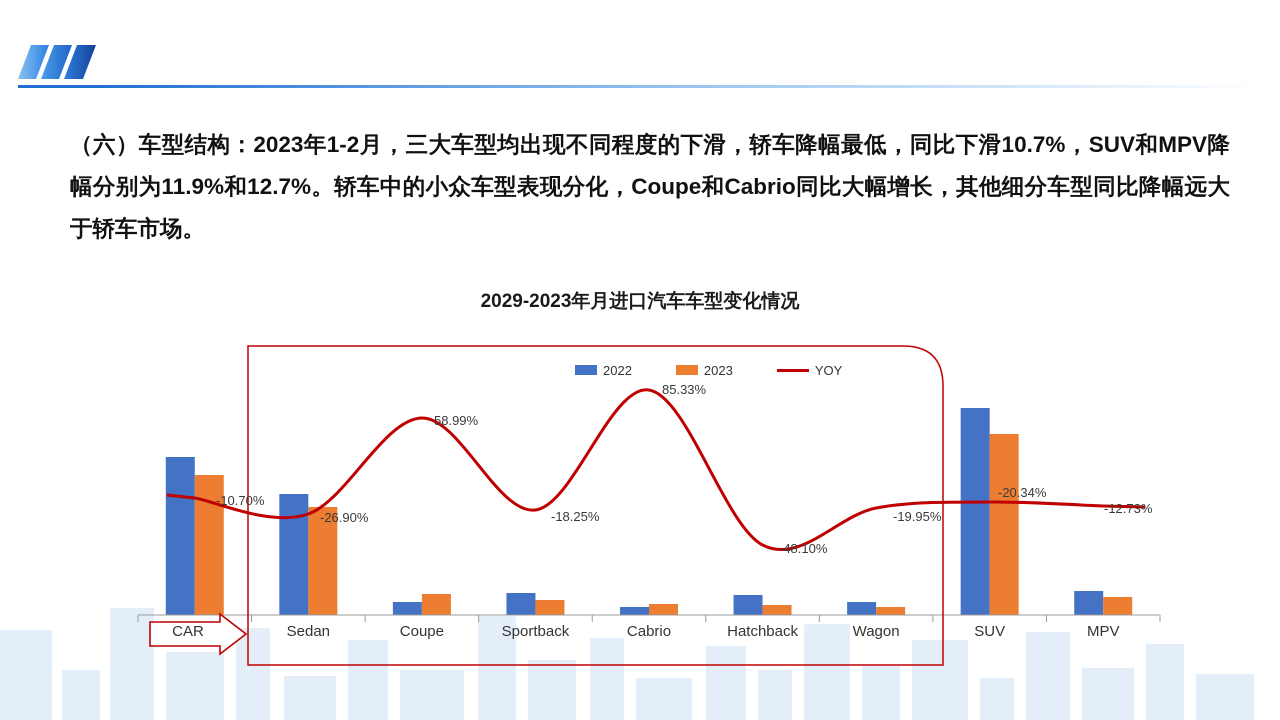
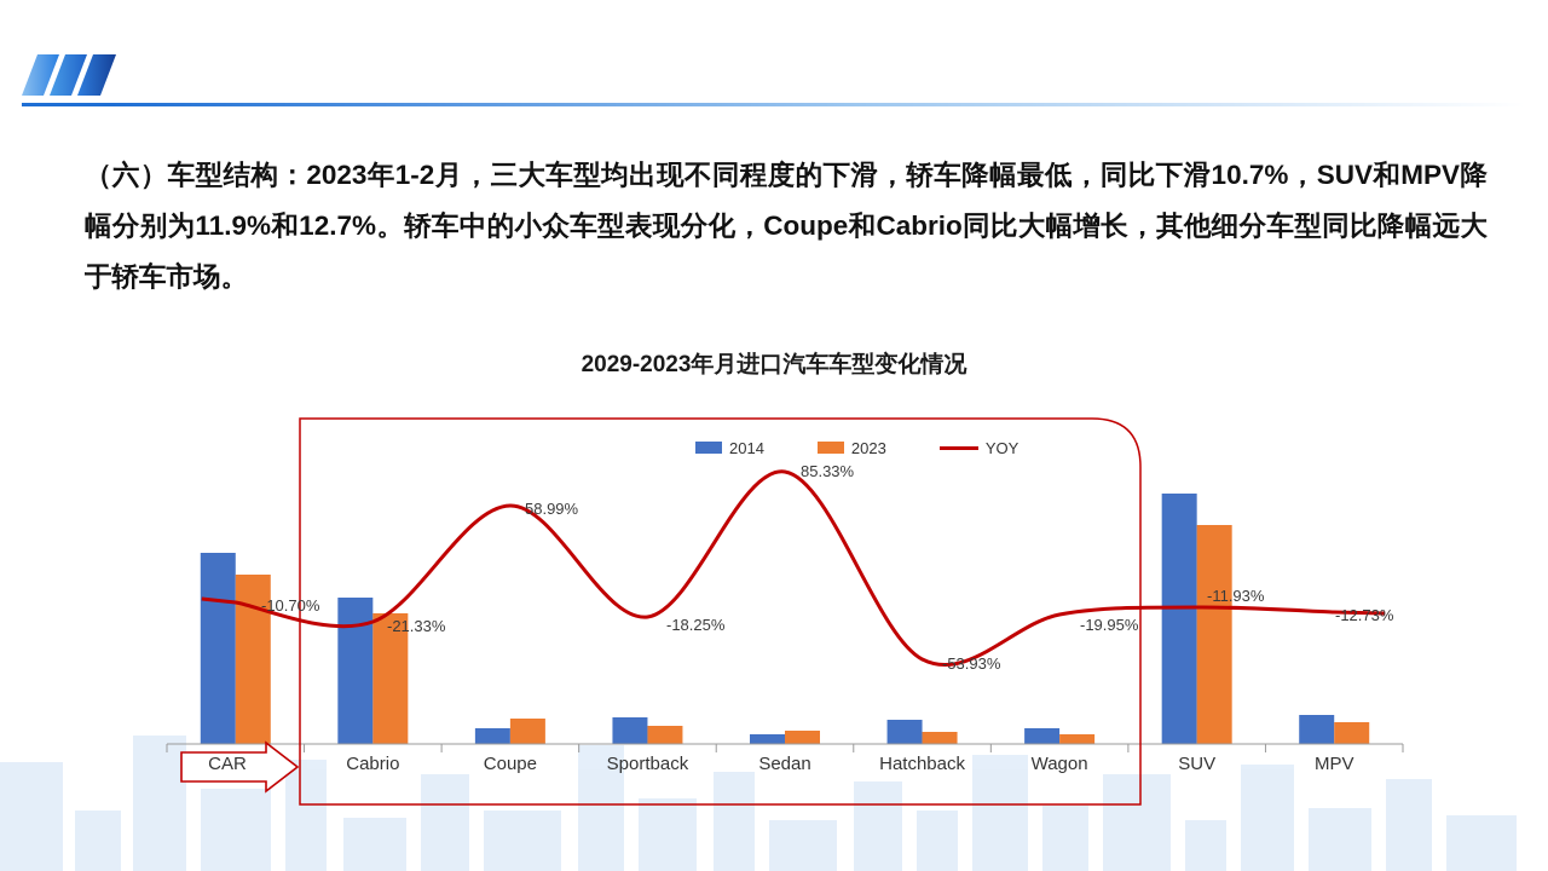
  （六）车型结构：2023年1-2月，三大车型均出现不同程度的下滑，轿车降幅最低，同比下滑10.7%，SUV和MPV降幅分别为11.9%和12.7%。轿车中的小众车型表现分化，Coupe和Cabrio同比大幅增长，其他细分车型同比降幅远大于轿车市场。
  2029-2023年月进口汽车车型变化情况
- 2022
+ 2014
  2023
  YOY
- Sedan
+ Cabrio
  Coupe
  Sportback
- Cabrio
+ Sedan
  Hatchback
  Wagon
  SUV
  MPV
  -10.70%
- -26.90%
+ -21.33%
  58.99%
  -18.25%
  85.33%
- -48.10%
+ -53.93%
  -19.95%
- -20.34%
+ -11.93%
  -12.73%
  CAR
